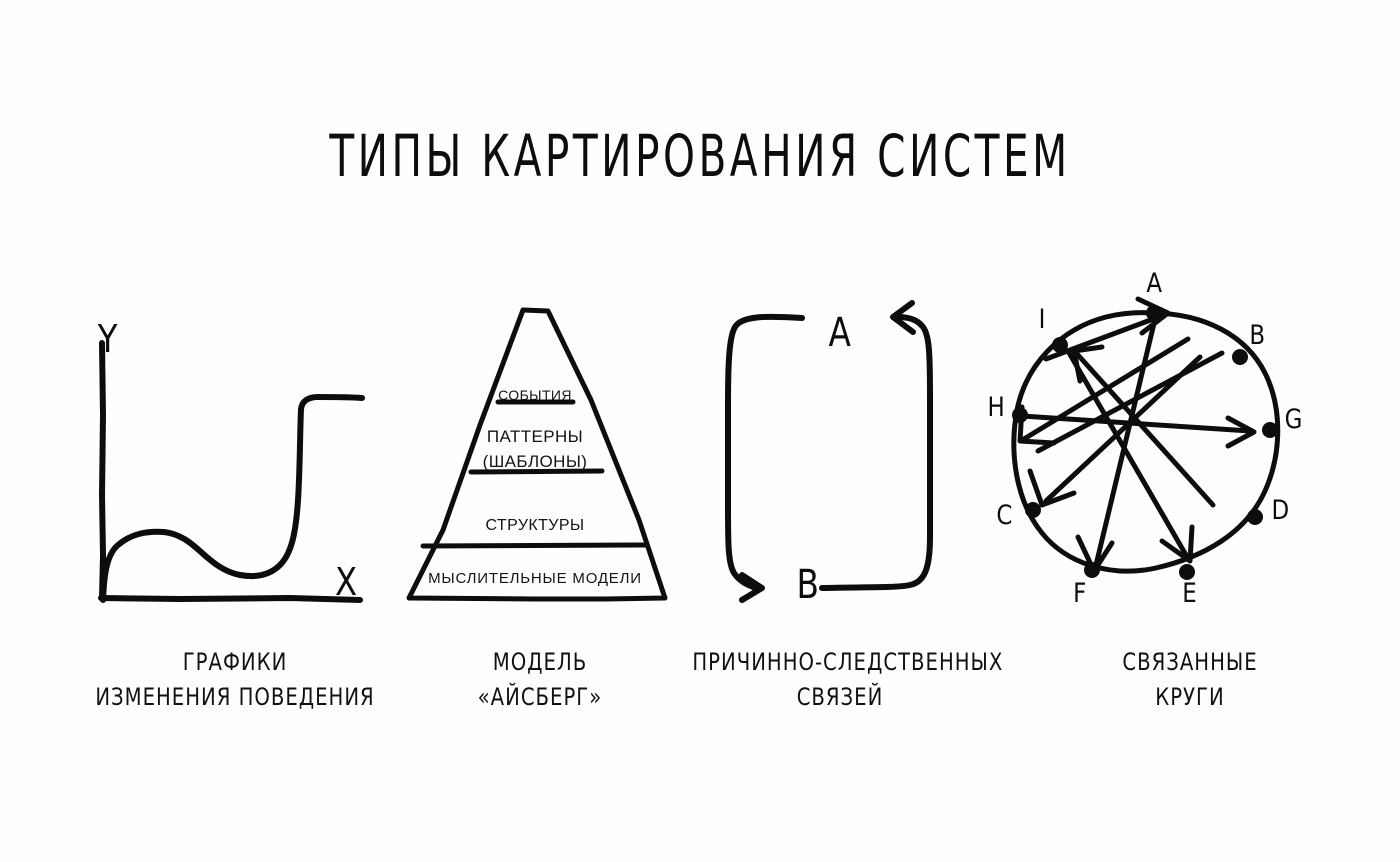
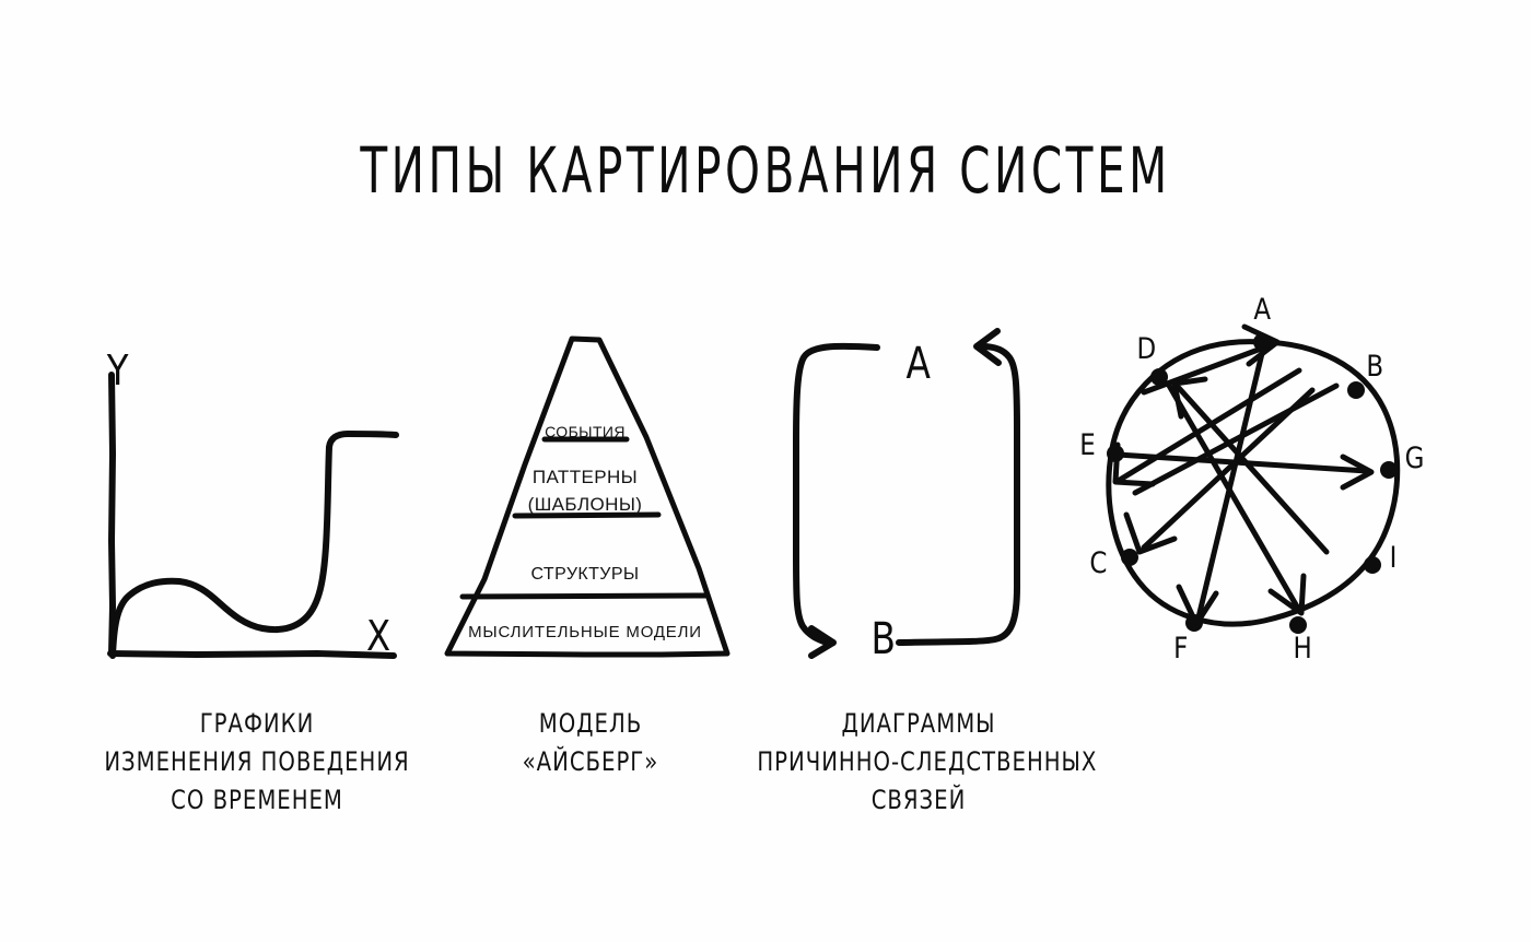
  ТИПЫ КАРТИРОВАНИЯ СИСТЕМ
  Y
  X
  СОБЫТИЯ
  ПАТТЕРНЫ
  (ШАБЛОНЫ)
  СТРУКТУРЫ
  МЫСЛИТЕЛЬНЫЕ МОДЕЛИ
  A
  B
  A
  B
  G
- D
+ I
- E
+ H
  F
  C
- H
+ E
- I
+ D
  ГРАФИКИ
  ИЗМЕНЕНИЯ ПОВЕДЕНИЯ
+ СО ВРЕМЕНЕМ
  МОДЕЛЬ
  «АЙСБЕРГ»
+ ДИАГРАММЫ
  ПРИЧИННО-СЛЕДСТВЕННЫХ
  СВЯЗЕЙ
- СВЯЗАННЫЕ
- КРУГИ
